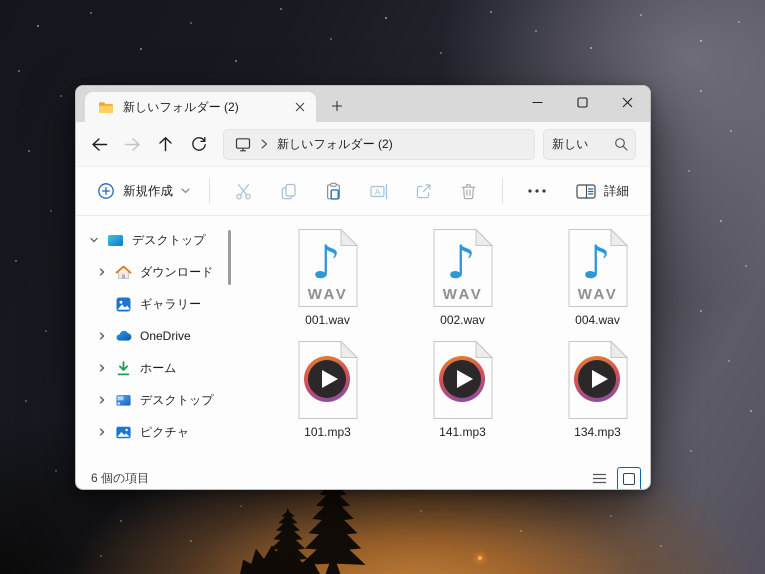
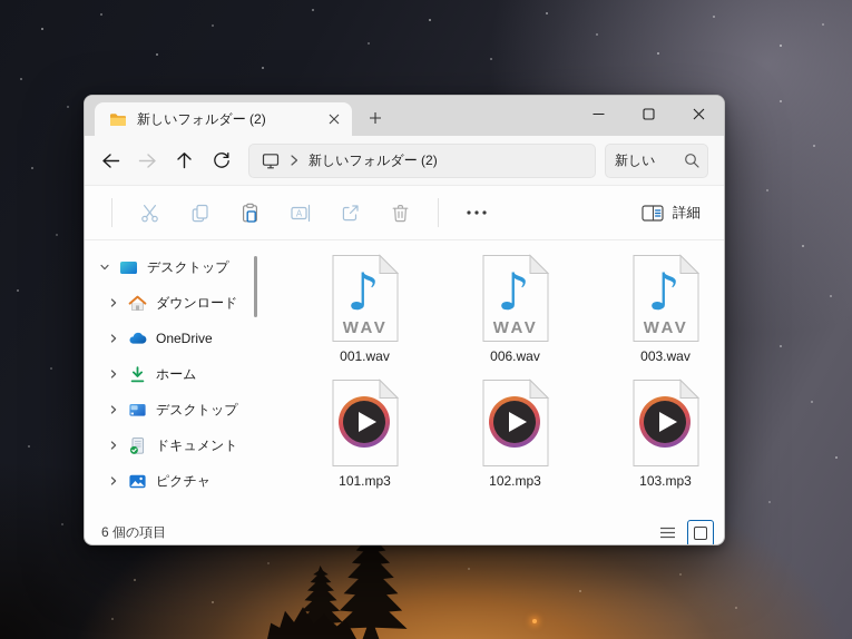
  新しいフォルダー (2)
  新しいフォルダー (2)
  新しい
- 新規作成
  A
  詳細
  デスクトップ
  ダウンロード
- ギャラリー
  OneDrive
  ホーム
  デスクトップ
+ ドキュメント
  ピクチャ
  ♪
  WAV
  001.wav
  ♪
  WAV
- 002.wav
+ 006.wav
  ♪
  WAV
- 004.wav
+ 003.wav
  101.mp3
- 141.mp3
+ 102.mp3
- 134.mp3
+ 103.mp3
  6 個の項目
